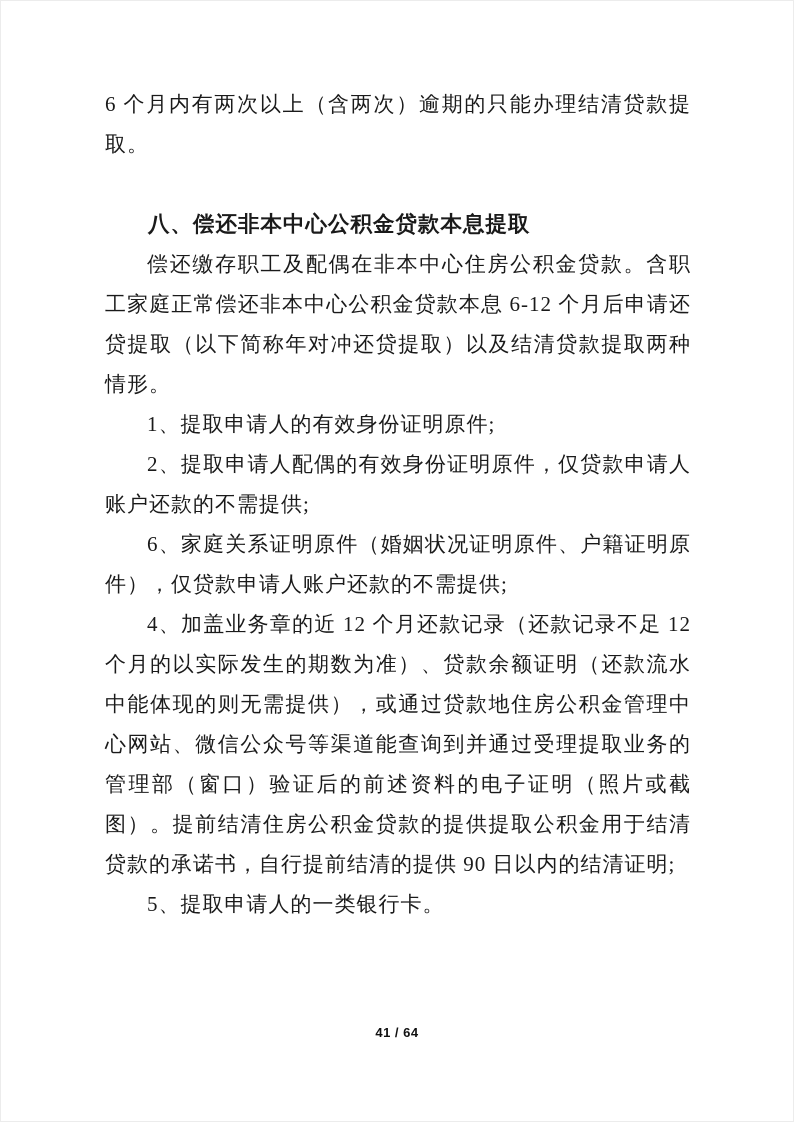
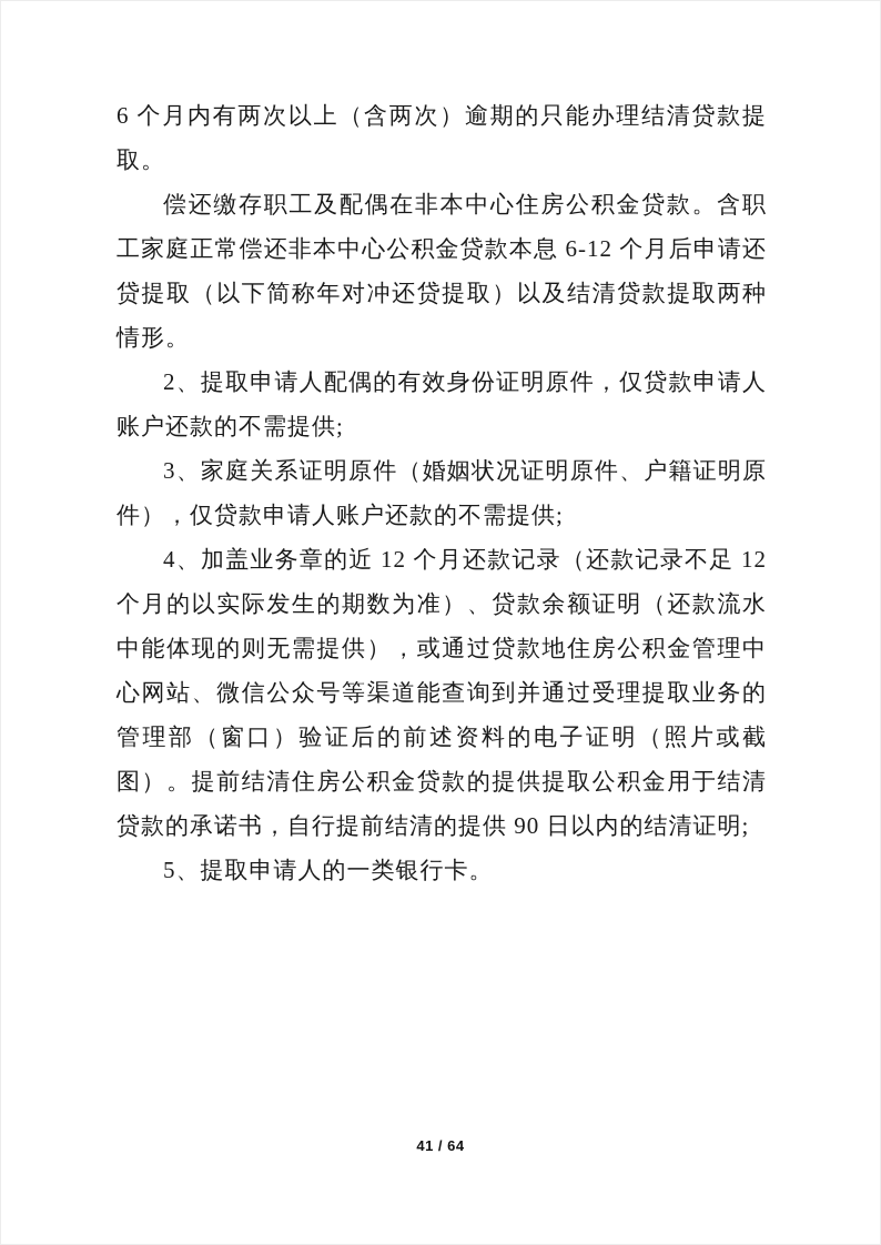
  6 个月内有两次以上（含两次）逾期的只能办理结清贷款提取。
- 八、偿还非本中心公积金贷款本息提取
  偿还缴存职工及配偶在非本中心住房公积金贷款。含职工家庭正常偿还非本中心公积金贷款本息 6-12 个月后申请还贷提取（以下简称年对冲还贷提取）以及结清贷款提取两种情形。
- 1、提取申请人的有效身份证明原件;
  2、提取申请人配偶的有效身份证明原件，仅贷款申请人账户还款的不需提供;
- 6、家庭关系证明原件（婚姻状况证明原件、户籍证明原件），仅贷款申请人账户还款的不需提供;
+ 3、家庭关系证明原件（婚姻状况证明原件、户籍证明原件），仅贷款申请人账户还款的不需提供;
  4、加盖业务章的近 12 个月还款记录（还款记录不足 12 个月的以实际发生的期数为准）、贷款余额证明（还款流水中能体现的则无需提供），或通过贷款地住房公积金管理中心网站、微信公众号等渠道能查询到并通过受理提取业务的管理部（窗口）验证后的前述资料的电子证明（照片或截图）。提前结清住房公积金贷款的提供提取公积金用于结清贷款的承诺书，自行提前结清的提供 90 日以内的结清证明;
  5、提取申请人的一类银行卡。
  41 / 64
